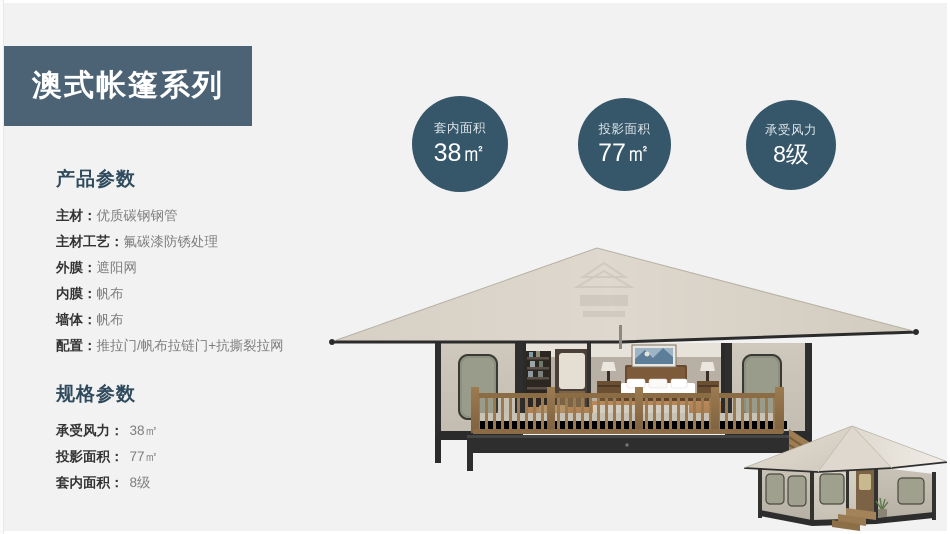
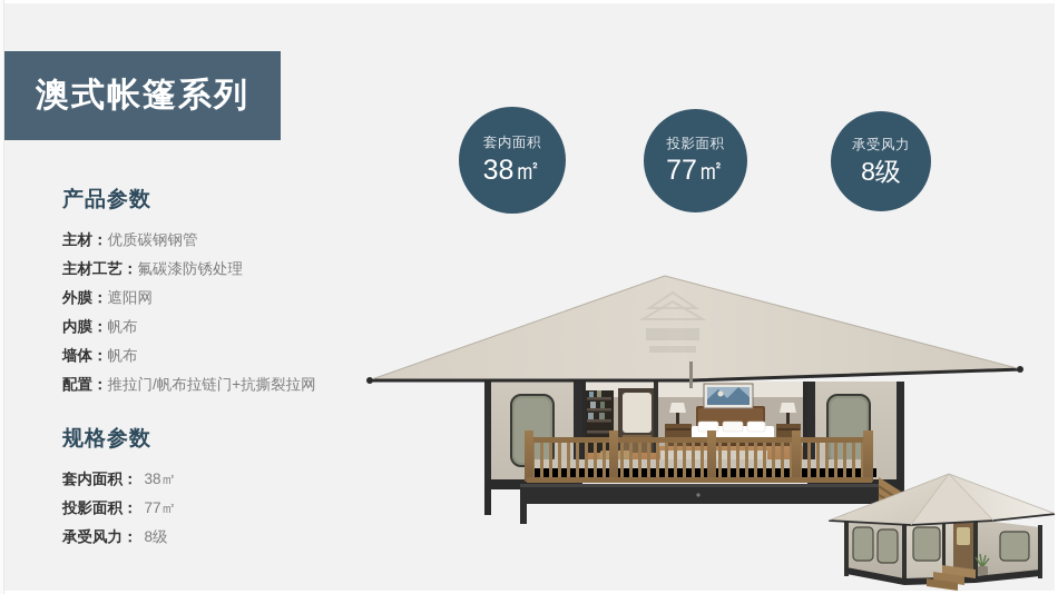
  澳式帐篷系列
  产品参数
  主材：优质碳钢钢管
  主材工艺：氟碳漆防锈处理
  外膜：遮阳网
  内膜：帆布
  墙体：帆布
  配置：推拉门/帆布拉链门+抗撕裂拉网
  规格参数
- 承受风力： 38㎡
+ 套内面积： 38㎡
  投影面积： 77㎡
- 套内面积： 8级
+ 承受风力： 8级
  套内面积
  38㎡
  投影面积
  77㎡
  承受风力
  8级
